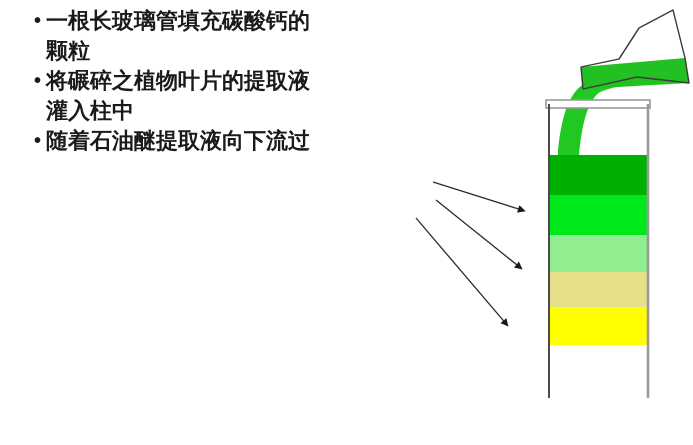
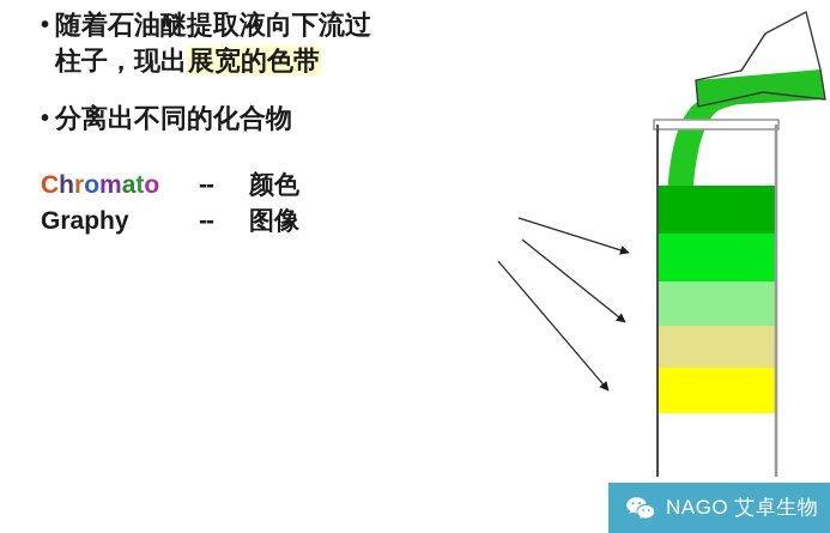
- • 一根长玻璃管填充碳酸钙的
- 颗粒
- • 将碾碎之植物叶片的提取液
- 灌入柱中
  • 随着石油醚提取液向下流过
+ 柱子，现出展宽的色带
+ • 分离出不同的化合物
+ Chromato -- 颜色
+ Graphy -- 图像
+ NAGO 艾卓生物
